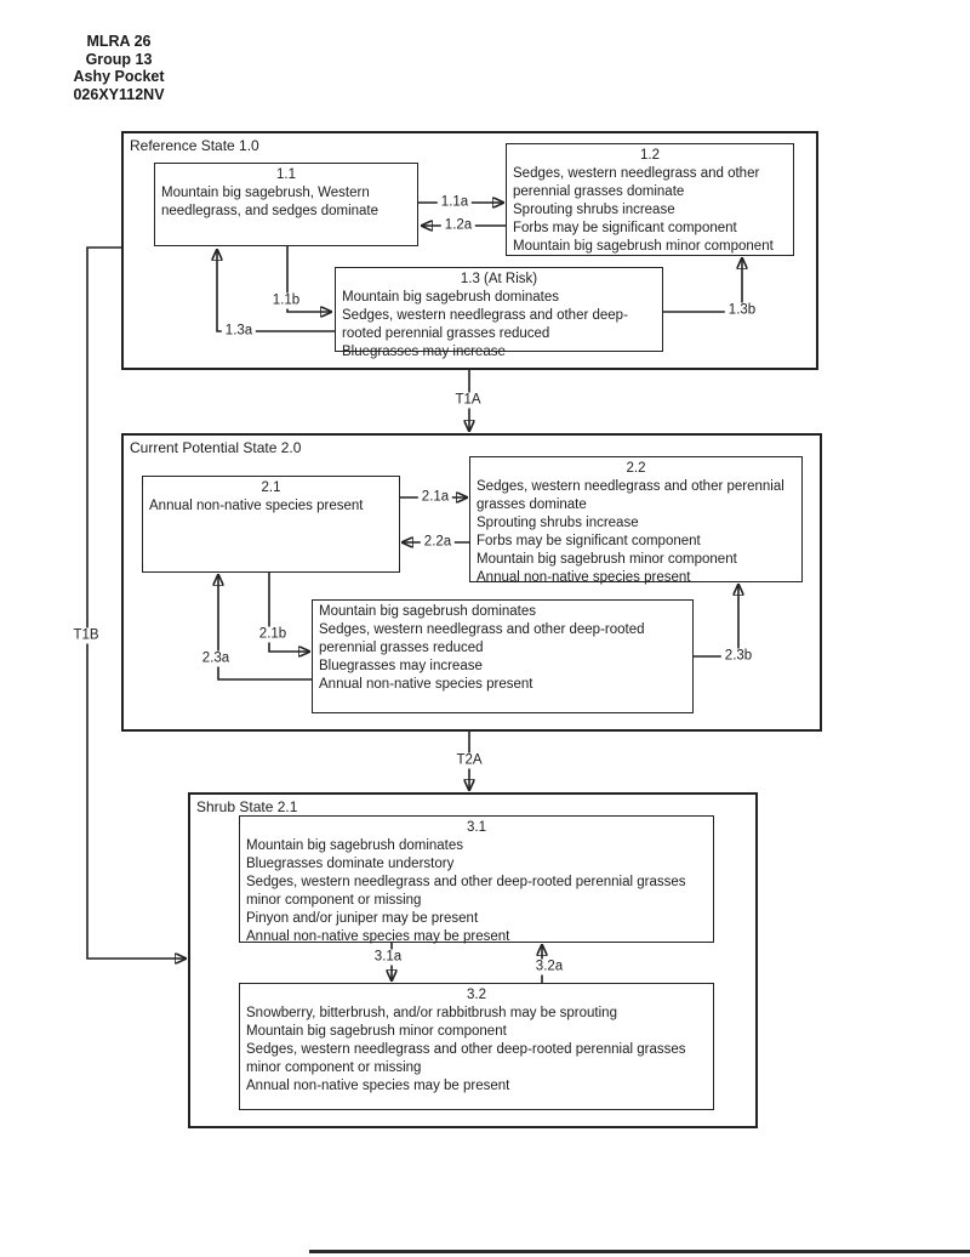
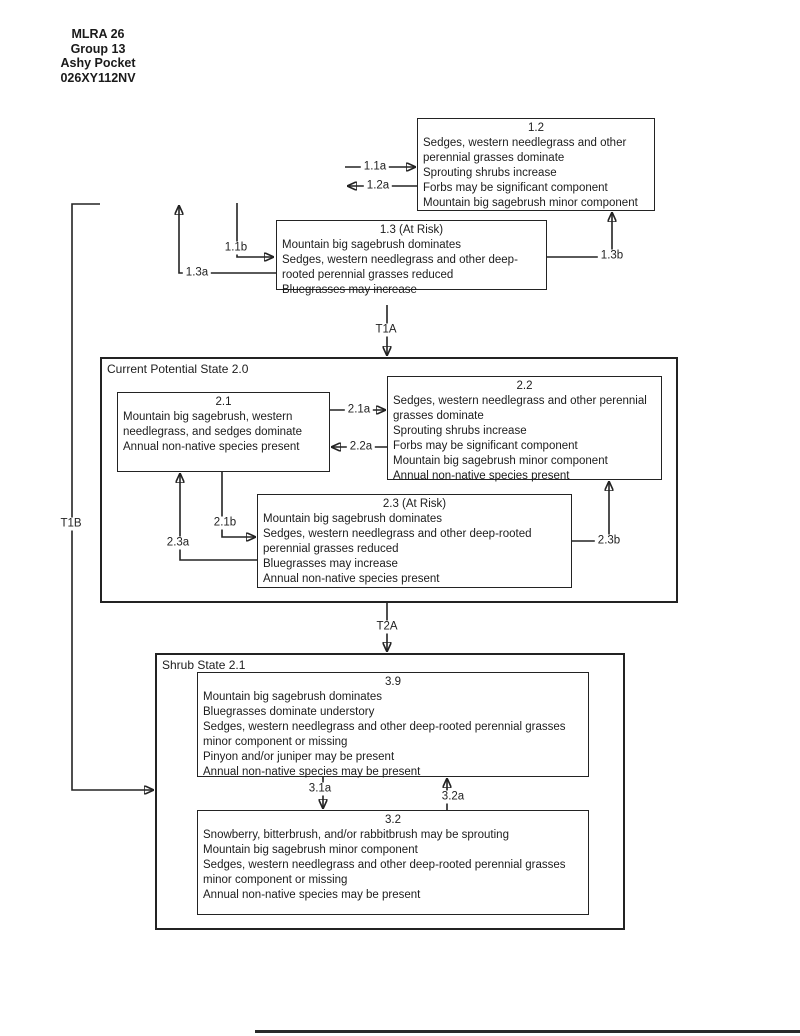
  MLRA 26
  Group 13
  Ashy Pocket
  026XY112NV
- Reference State 1.0
- 1.1
- Mountain big sagebrush, Western needlegrass, and sedges dominate
  1.2
  Sedges, western needlegrass and other perennial grasses dominate
  Sprouting shrubs increase
  Forbs may be significant component
  Mountain big sagebrush minor component
  1.3 (At Risk)
  Mountain big sagebrush dominates
  Sedges, western needlegrass and other deep-rooted perennial grasses reduced
  Bluegrasses may increase
  Current Potential State 2.0
  2.1
+ Mountain big sagebrush, western needlegrass, and sedges dominate
  Annual non-native species present
  2.2
  Sedges, western needlegrass and other perennial grasses dominate
  Sprouting shrubs increase
  Forbs may be significant component
  Mountain big sagebrush minor component
  Annual non-native species present
+ 2.3 (At Risk)
  Mountain big sagebrush dominates
  Sedges, western needlegrass and other deep-rooted perennial grasses reduced
  Bluegrasses may increase
  Annual non-native species present
  Shrub State 2.1
- 3.1
+ 3.9
  Mountain big sagebrush dominates
  Bluegrasses dominate understory
  Sedges, western needlegrass and other deep-rooted perennial grasses minor component or missing
  Pinyon and/or juniper may be present
  Annual non-native species may be present
  3.2
  Snowberry, bitterbrush, and/or rabbitbrush may be sprouting
  Mountain big sagebrush minor component
  Sedges, western needlegrass and other deep-rooted perennial grasses minor component or missing
  Annual non-native species may be present
  1.1a
  1.2a
  1.1b
  1.3a
  1.3b
  T1A
  2.1a
  2.2a
  2.1b
  2.3a
  2.3b
  T2A
  3.1a
  3.2a
  T1B
